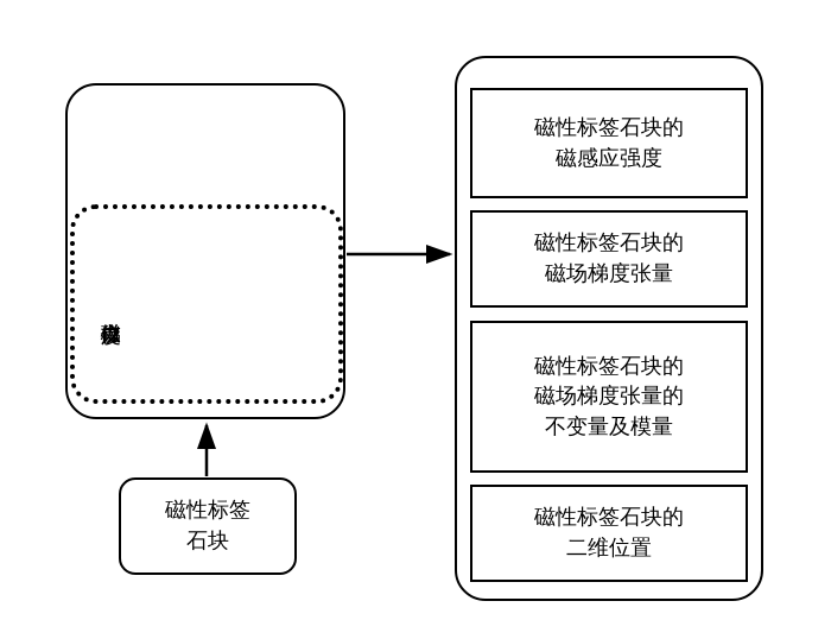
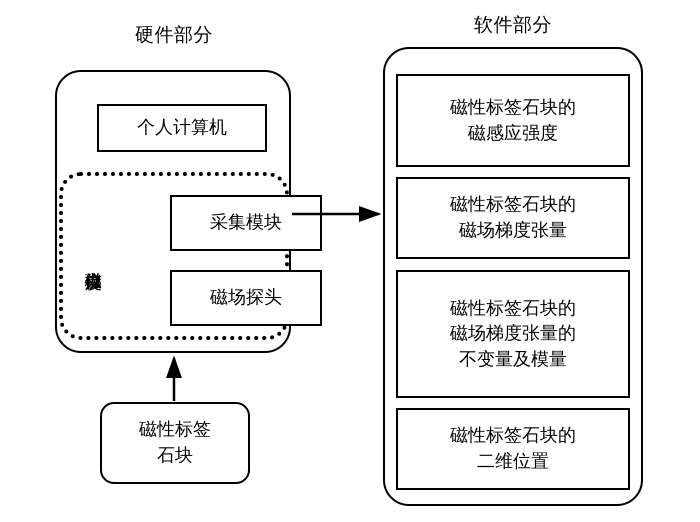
+ 硬件部分
+ 软件部分
+ 个人计算机
+ 采集模块
+ 磁场探头
  磁性标签
  石块
  磁性标签石块的
  磁感应强度
  磁性标签石块的
  磁场梯度张量
  磁性标签石块的
  磁场梯度张量的
  不变量及模量
  磁性标签石块的
  二维位置
